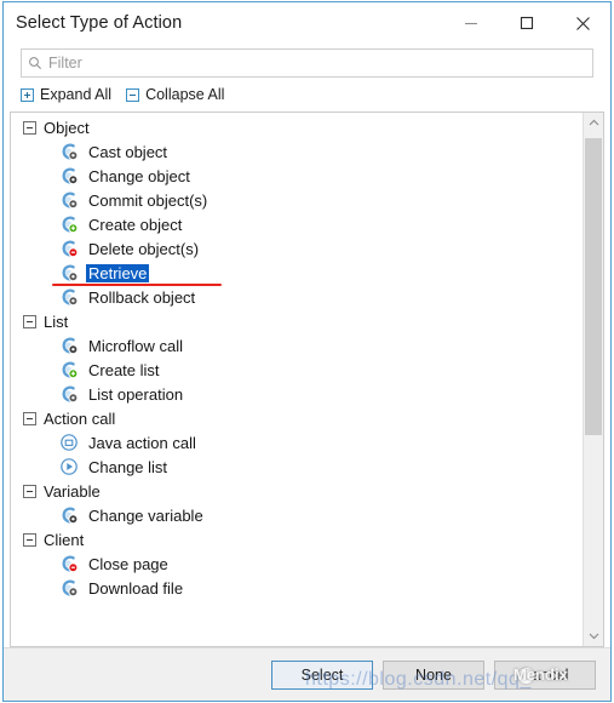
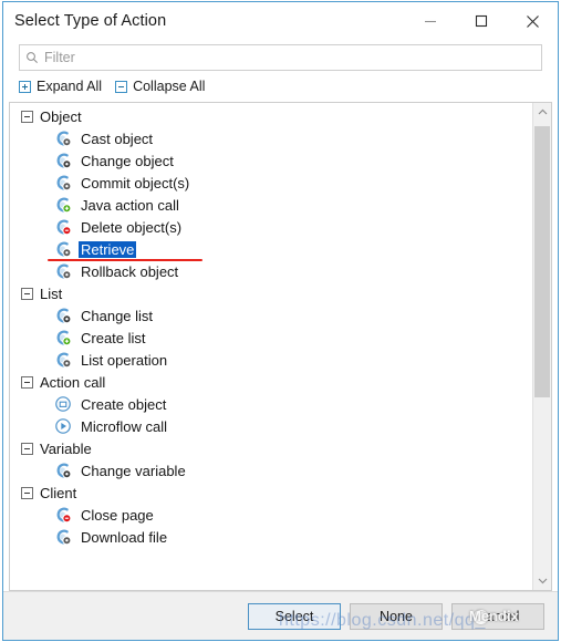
  Select Type of Action
  Filter
  Expand All
  Collapse All
  Object
  Cast object
  Change object
  Commit object(s)
- Create object
+ Java action call
  Delete object(s)
  Retrieve
  Rollback object
  List
- Microflow call
+ Change list
  Create list
  List operation
  Action call
- Java action call
+ Create object
- Change list
+ Microflow call
  Variable
  Change variable
  Client
  Close page
  Download file
  Select
  None
  Cancel
  https://blog.csdn.net/qq_
  Mendix
